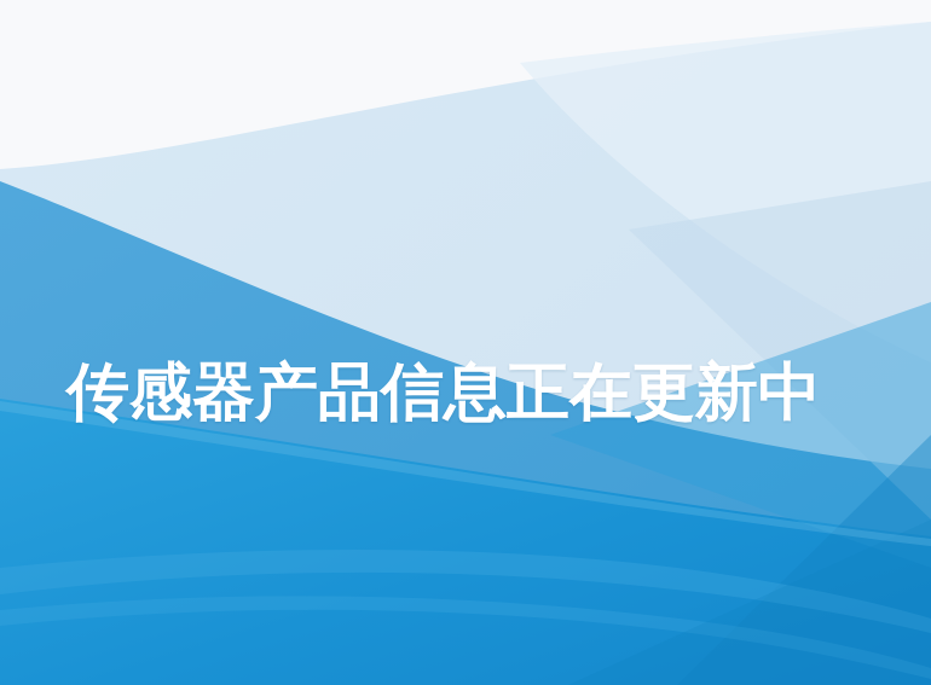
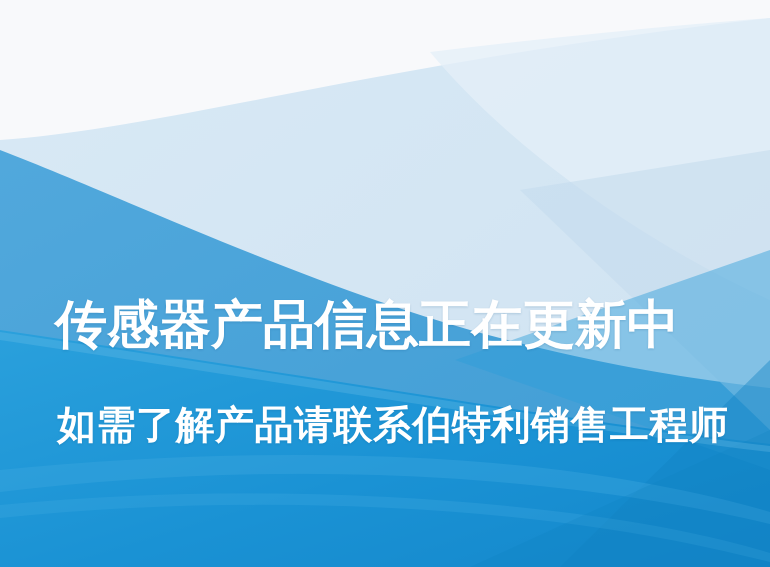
  传感器产品信息正在更新中
+ 如需了解产品请联系伯特利销售工程师
